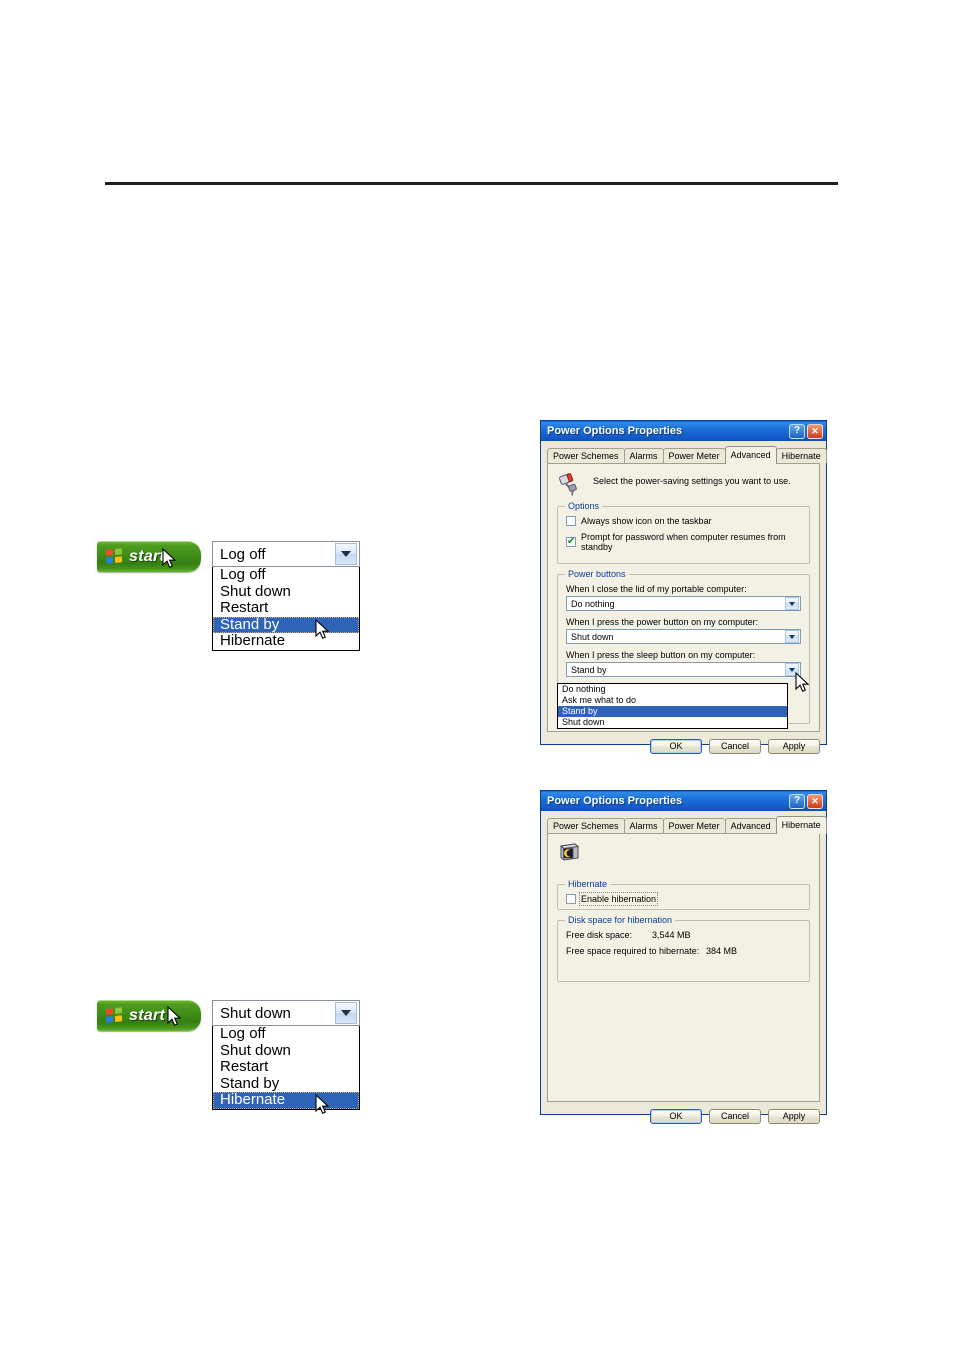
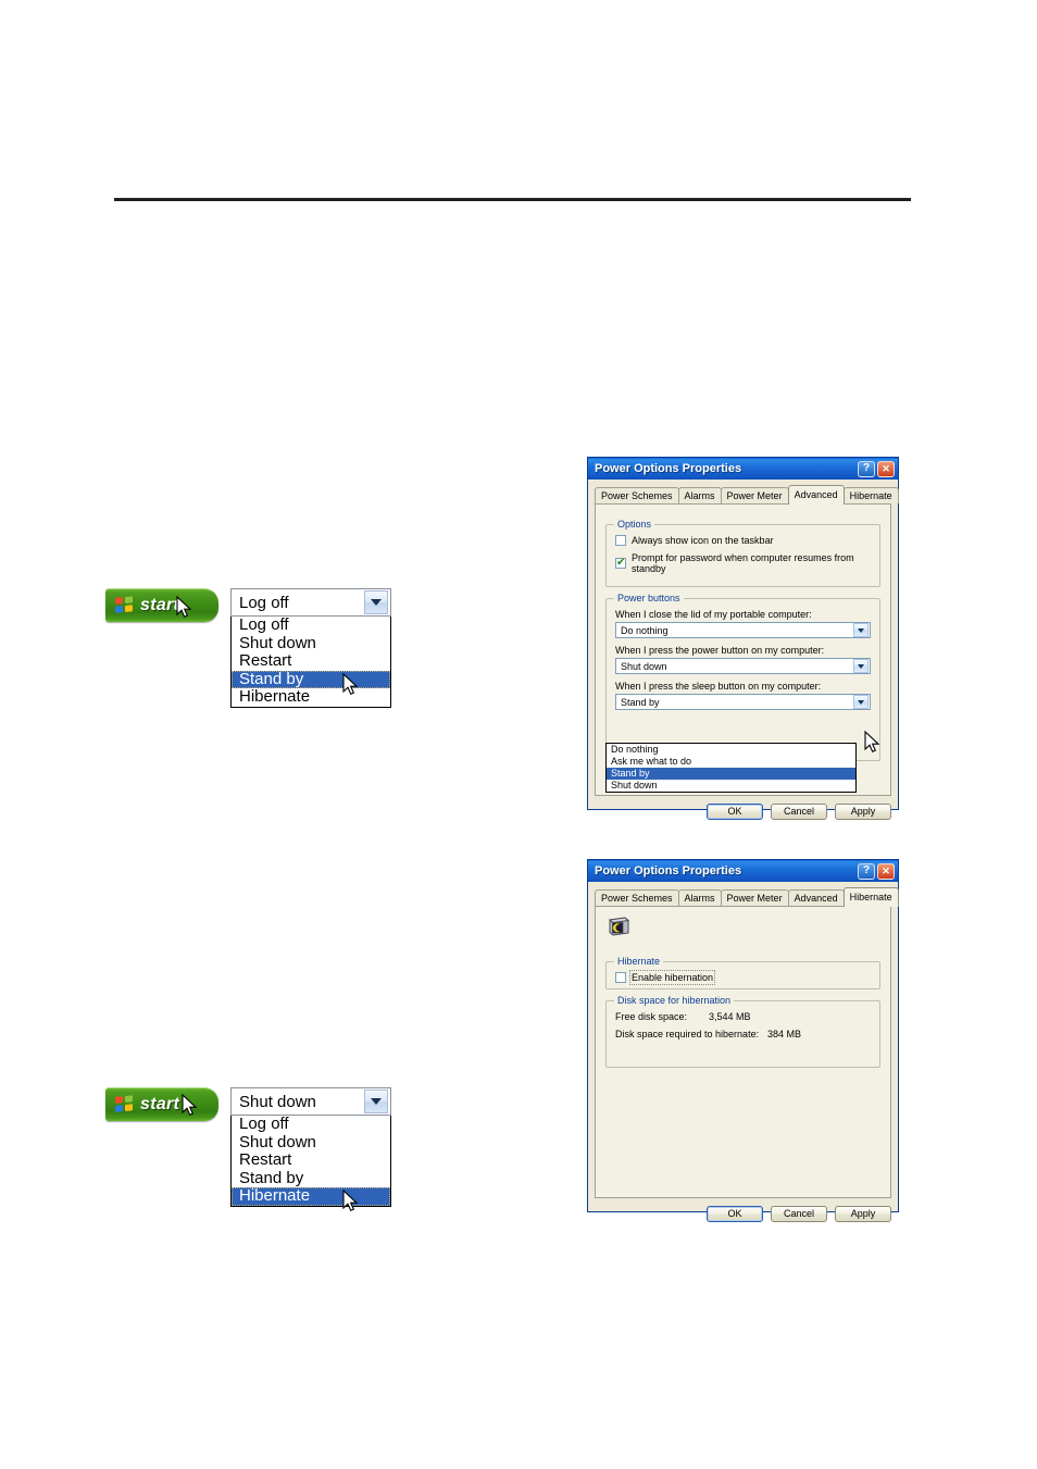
  start
  Log off
  Log off
  Shut down
  Restart
  Stand by
  Hibernate
  start
  Shut down
  Log off
  Shut down
  Restart
  Stand by
  Hibernate
  Power Options Properties
  ?
  Power Schemes
  Alarms
  Power Meter
  Advanced
  Hibernate
- Select the power-saving settings you want to use.
  Options
  Always show icon on the taskbar
  Prompt for password when computer resumes from standby
  Power buttons
  When I close the lid of my portable computer:
  Do nothing
  When I press the power button on my computer:
  Shut down
  When I press the sleep button on my computer:
  Stand by
  Do nothing
  Ask me what to do
  Stand by
  Shut down
  OK
  Cancel
  Apply
  Power Options Properties
  ?
  Power Schemes
  Alarms
  Power Meter
  Advanced
  Hibernate
  Hibernate
  Enable hibernation
  Disk space for hibernation
  Free disk space:
  3,544 MB
- Free space required to hibernate:
+ Disk space required to hibernate:
  384 MB
  OK
  Cancel
  Apply
